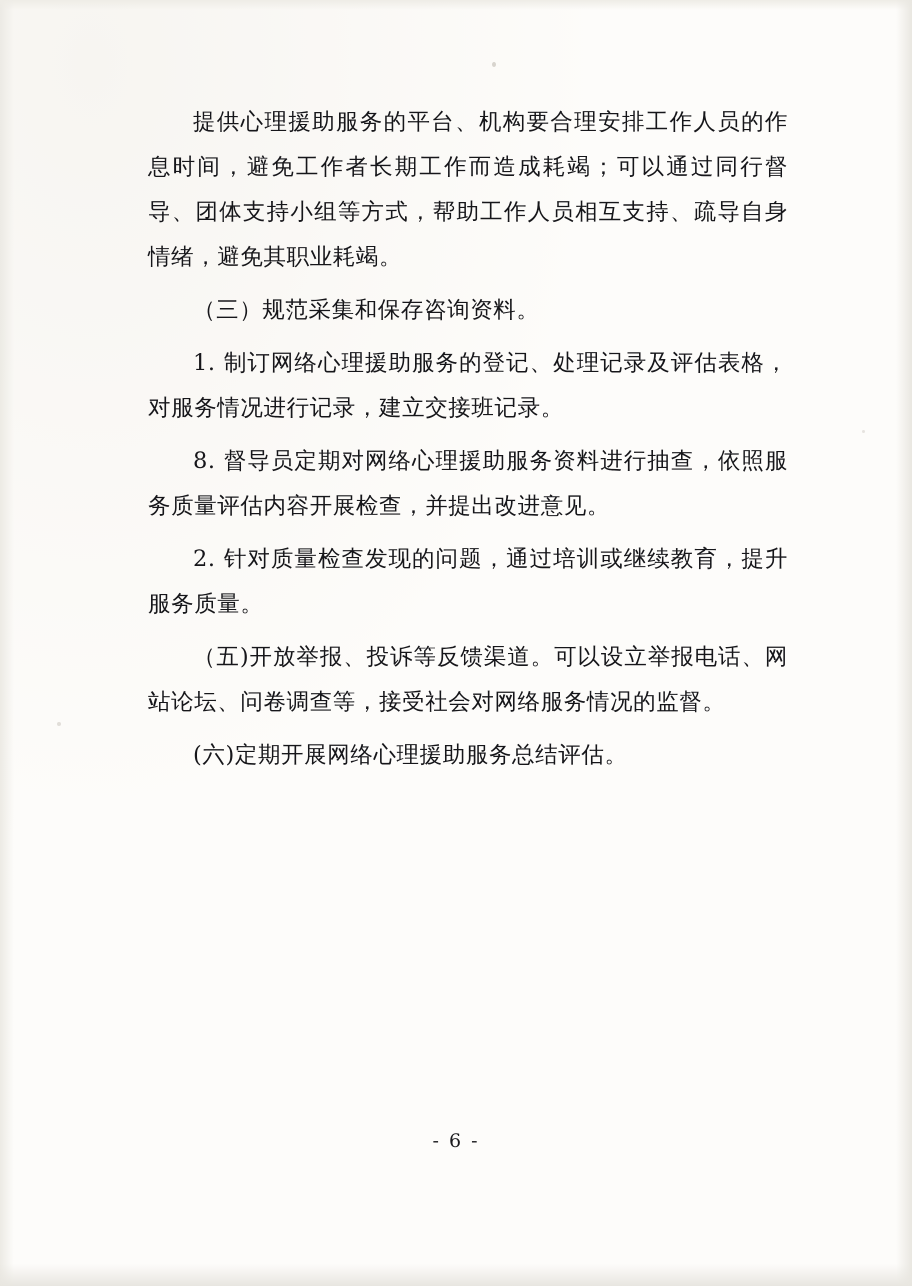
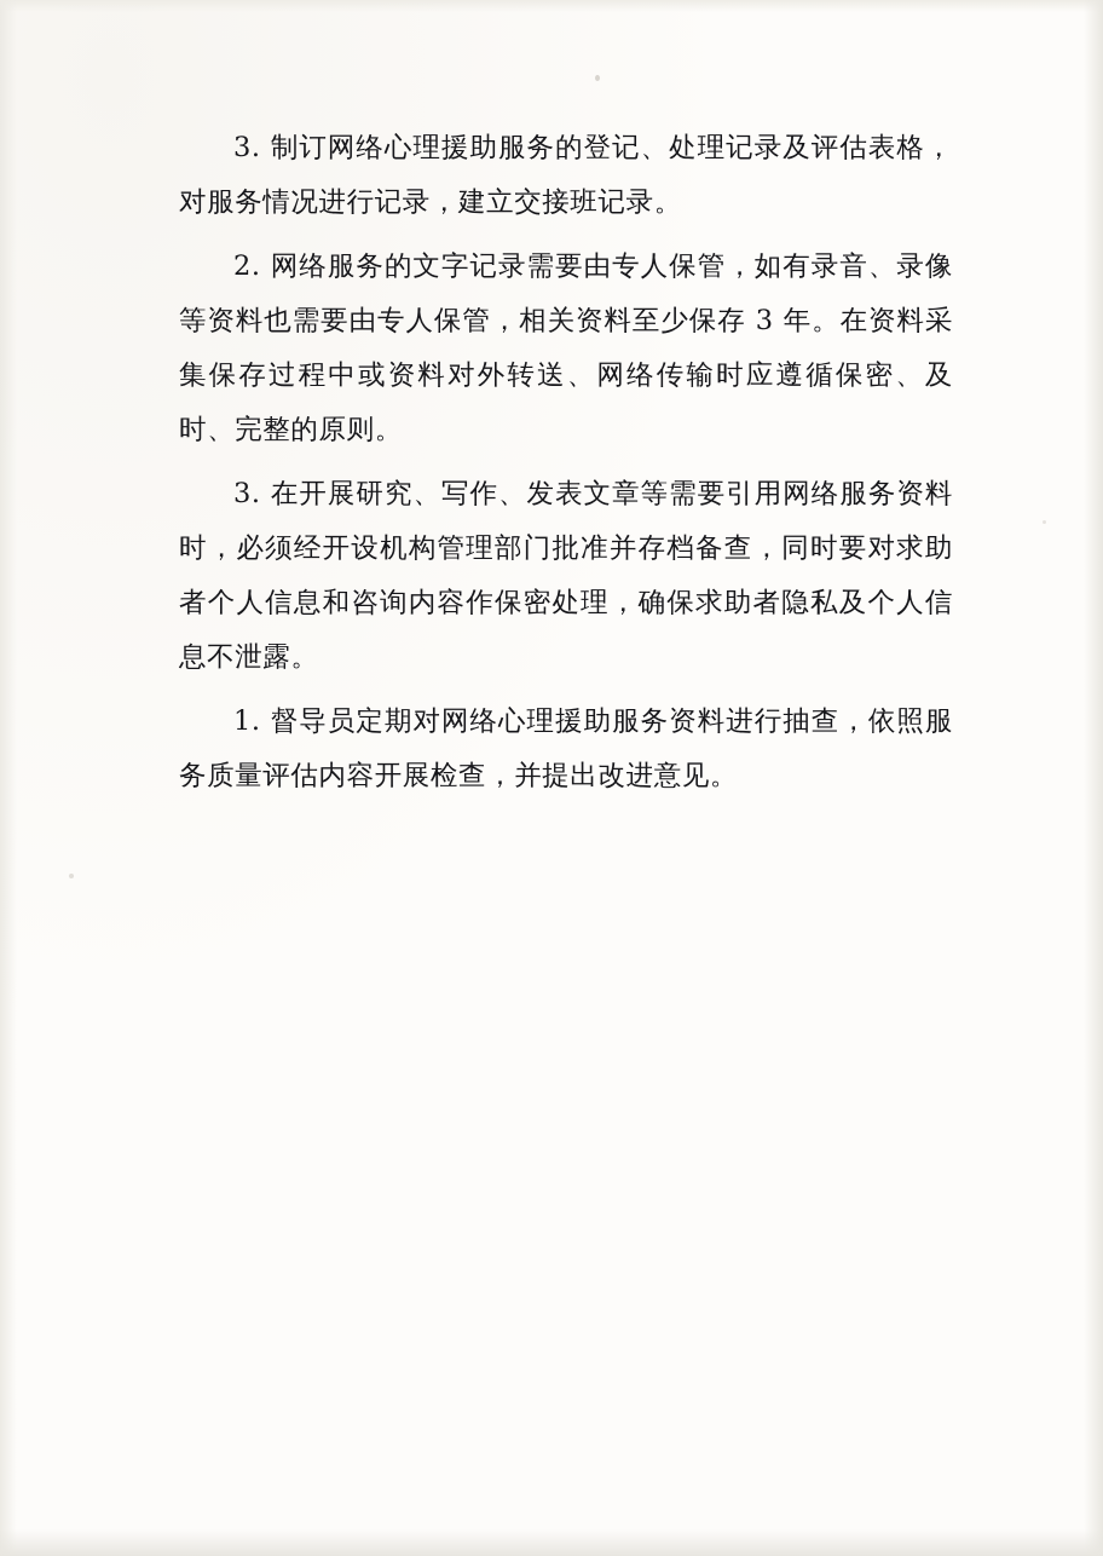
- 提供心理援助服务的平台、机构要合理安排工作人员的作息时间，避免工作者长期工作而造成耗竭；可以通过同行督导、团体支持小组等方式，帮助工作人员相互支持、疏导自身情绪，避免其职业耗竭。
- （三）规范采集和保存咨询资料。
- 1. 制订网络心理援助服务的登记、处理记录及评估表格，对服务情况进行记录，建立交接班记录。
+ 3. 制订网络心理援助服务的登记、处理记录及评估表格，对服务情况进行记录，建立交接班记录。
+ 2. 网络服务的文字记录需要由专人保管，如有录音、录像等资料也需要由专人保管，相关资料至少保存 3 年。在资料采集保存过程中或资料对外转送、网络传输时应遵循保密、及时、完整的原则。
+ 3. 在开展研究、写作、发表文章等需要引用网络服务资料时，必须经开设机构管理部门批准并存档备查，同时要对求助者个人信息和咨询内容作保密处理，确保求助者隐私及个人信息不泄露。
- 8. 督导员定期对网络心理援助服务资料进行抽查，依照服务质量评估内容开展检查，并提出改进意见。
+ 1. 督导员定期对网络心理援助服务资料进行抽查，依照服务质量评估内容开展检查，并提出改进意见。
- 2. 针对质量检查发现的问题，通过培训或继续教育，提升服务质量。
- （五)开放举报、投诉等反馈渠道。可以设立举报电话、网站论坛、问卷调查等，接受社会对网络服务情况的监督。
- (六)定期开展网络心理援助服务总结评估。
- - 6 -
